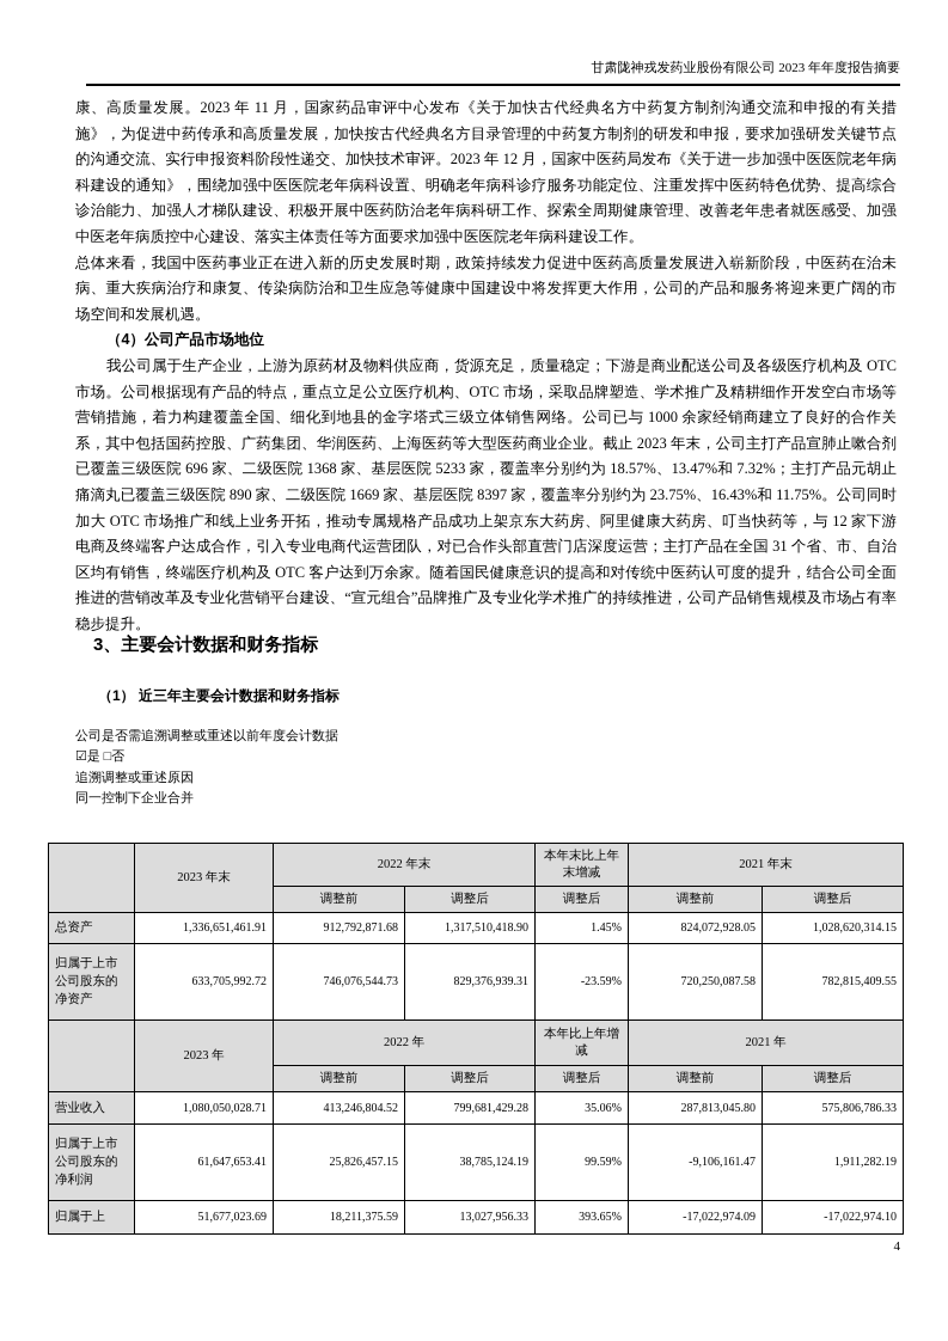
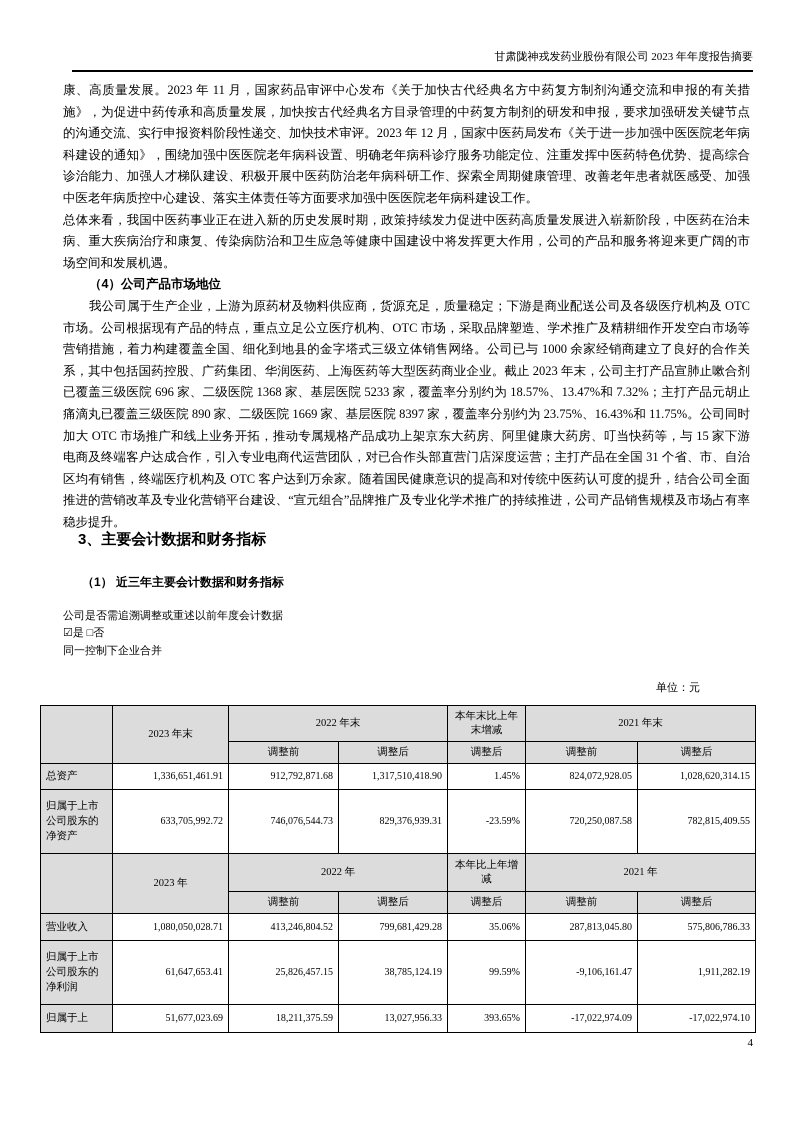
  甘肃陇神戎发药业股份有限公司 2023 年年度报告摘要
  康、高质量发展。2023 年 11 月，国家药品审评中心发布《关于加快古代经典名方中药复方制剂沟通交流和申报的有关措施》，为促进中药传承和高质量发展，加快按古代经典名方目录管理的中药复方制剂的研发和申报，要求加强研发关键节点的沟通交流、实行申报资料阶段性递交、加快技术审评。2023 年 12 月，国家中医药局发布《关于进一步加强中医医院老年病科建设的通知》，围绕加强中医医院老年病科设置、明确老年病科诊疗服务功能定位、注重发挥中医药特色优势、提高综合诊治能力、加强人才梯队建设、积极开展中医药防治老年病科研工作、探索全周期健康管理、改善老年患者就医感受、加强中医老年病质控中心建设、落实主体责任等方面要求加强中医医院老年病科建设工作。
  总体来看，我国中医药事业正在进入新的历史发展时期，政策持续发力促进中医药高质量发展进入崭新阶段，中医药在治未病、重大疾病治疗和康复、传染病防治和卫生应急等健康中国建设中将发挥更大作用，公司的产品和服务将迎来更广阔的市场空间和发展机遇。
  （4）公司产品市场地位
- 我公司属于生产企业，上游为原药材及物料供应商，货源充足，质量稳定；下游是商业配送公司及各级医疗机构及 OTC 市场。公司根据现有产品的特点，重点立足公立医疗机构、OTC 市场，采取品牌塑造、学术推广及精耕细作开发空白市场等营销措施，着力构建覆盖全国、细化到地县的金字塔式三级立体销售网络。公司已与 1000 余家经销商建立了良好的合作关系，其中包括国药控股、广药集团、华润医药、上海医药等大型医药商业企业。截止 2023 年末，公司主打产品宣肺止嗽合剂已覆盖三级医院 696 家、二级医院 1368 家、基层医院 5233 家，覆盖率分别约为 18.57%、13.47%和 7.32%；主打产品元胡止痛滴丸已覆盖三级医院 890 家、二级医院 1669 家、基层医院 8397 家，覆盖率分别约为 23.75%、16.43%和 11.75%。公司同时加大 OTC 市场推广和线上业务开拓，推动专属规格产品成功上架京东大药房、阿里健康大药房、叮当快药等，与 12 家下游电商及终端客户达成合作，引入专业电商代运营团队，对已合作头部直营门店深度运营；主打产品在全国 31 个省、市、自治区均有销售，终端医疗机构及 OTC 客户达到万余家。随着国民健康意识的提高和对传统中医药认可度的提升，结合公司全面推进的营销改革及专业化营销平台建设、“宣元组合”品牌推广及专业化学术推广的持续推进，公司产品销售规模及市场占有率稳步提升。
+ 我公司属于生产企业，上游为原药材及物料供应商，货源充足，质量稳定；下游是商业配送公司及各级医疗机构及 OTC 市场。公司根据现有产品的特点，重点立足公立医疗机构、OTC 市场，采取品牌塑造、学术推广及精耕细作开发空白市场等营销措施，着力构建覆盖全国、细化到地县的金字塔式三级立体销售网络。公司已与 1000 余家经销商建立了良好的合作关系，其中包括国药控股、广药集团、华润医药、上海医药等大型医药商业企业。截止 2023 年末，公司主打产品宣肺止嗽合剂已覆盖三级医院 696 家、二级医院 1368 家、基层医院 5233 家，覆盖率分别约为 18.57%、13.47%和 7.32%；主打产品元胡止痛滴丸已覆盖三级医院 890 家、二级医院 1669 家、基层医院 8397 家，覆盖率分别约为 23.75%、16.43%和 11.75%。公司同时加大 OTC 市场推广和线上业务开拓，推动专属规格产品成功上架京东大药房、阿里健康大药房、叮当快药等，与 15 家下游电商及终端客户达成合作，引入专业电商代运营团队，对已合作头部直营门店深度运营；主打产品在全国 31 个省、市、自治区均有销售，终端医疗机构及 OTC 客户达到万余家。随着国民健康意识的提高和对传统中医药认可度的提升，结合公司全面推进的营销改革及专业化营销平台建设、“宣元组合”品牌推广及专业化学术推广的持续推进，公司产品销售规模及市场占有率稳步提升。
  3、主要会计数据和财务指标
  （1） 近三年主要会计数据和财务指标
  公司是否需追溯调整或重述以前年度会计数据
  ☑是 □否
- 追溯调整或重述原因
  同一控制下企业合并
+ 单位：元
  	2023 年末	2022 年末	本年末比上年末增减	2021 年末
  调整前	调整后	调整后	调整前	调整后
  总资产	1,336,651,461.91	912,792,871.68	1,317,510,418.90	1.45%	824,072,928.05	1,028,620,314.15
  归属于上市公司股东的净资产	633,705,992.72	746,076,544.73	829,376,939.31	-23.59%	720,250,087.58	782,815,409.55
  	2023 年	2022 年	本年比上年增减	2021 年
  调整前	调整后	调整后	调整前	调整后
  营业收入	1,080,050,028.71	413,246,804.52	799,681,429.28	35.06%	287,813,045.80	575,806,786.33
  归属于上市公司股东的净利润	61,647,653.41	25,826,457.15	38,785,124.19	99.59%	-9,106,161.47	1,911,282.19
  归属于上	51,677,023.69	18,211,375.59	13,027,956.33	393.65%	-17,022,974.09	-17,022,974.10
  4
